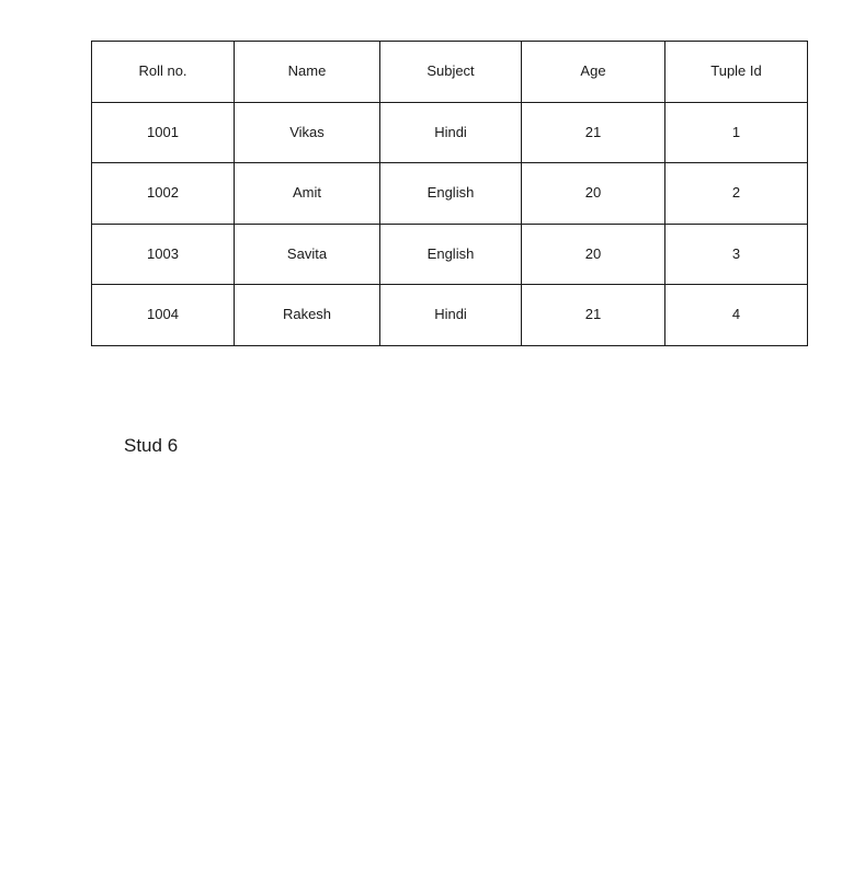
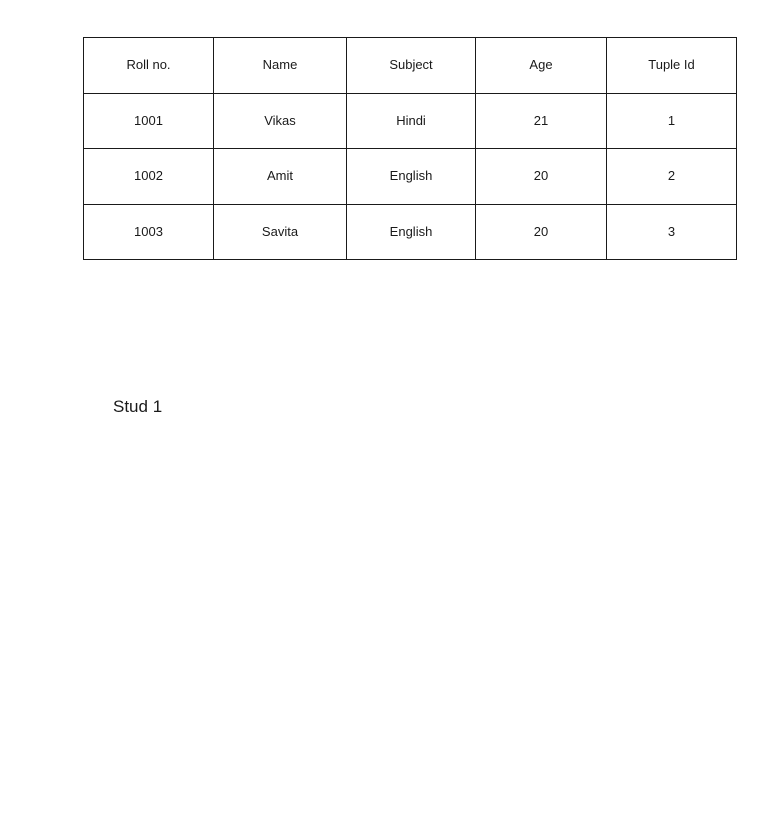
  Roll no.	Name	Subject	Age	Tuple Id
  1001	Vikas	Hindi	21	1
  1002	Amit	English	20	2
  1003	Savita	English	20	3
- 1004	Rakesh	Hindi	21	4
- Stud 6
+ Stud 1
